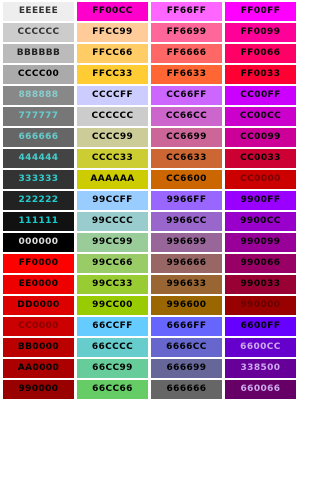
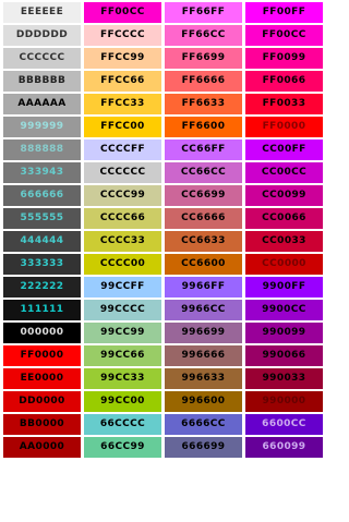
  EEEEEE	FF00CC	FF66FF	FF00FF
+ DDDDDD	FFCCCC	FF66CC	FF00CC
  CCCCCC	FFCC99	FF6699	FF0099
  BBBBBB	FFCC66	FF6666	FF0066
- CCCC00	FFCC33	FF6633	FF0033
+ AAAAAA	FFCC33	FF6633	FF0033
+ 999999	FFCC00	FF6600	FF0000
  888888	CCCCFF	CC66FF	CC00FF
- 777777	CCCCCC	CC66CC	CC00CC
+ 333943	CCCCCC	CC66CC	CC00CC
  666666	CCCC99	CC6699	CC0099
+ 555555	CCCC66	CC6666	CC0066
  444444	CCCC33	CC6633	CC0033
- 333333	AAAAAA	CC6600	CC0000
+ 333333	CCCC00	CC6600	CC0000
  222222	99CCFF	9966FF	9900FF
  111111	99CCCC	9966CC	9900CC
  000000	99CC99	996699	990099
  FF0000	99CC66	996666	990066
  EE0000	99CC33	996633	990033
  DD0000	99CC00	996600	990000
- CC0000	66CCFF	6666FF	6600FF
  BB0000	66CCCC	6666CC	6600CC
- AA0000	66CC99	666699	338500
+ AA0000	66CC99	666699	660099
- 990000	66CC66	666666	660066
